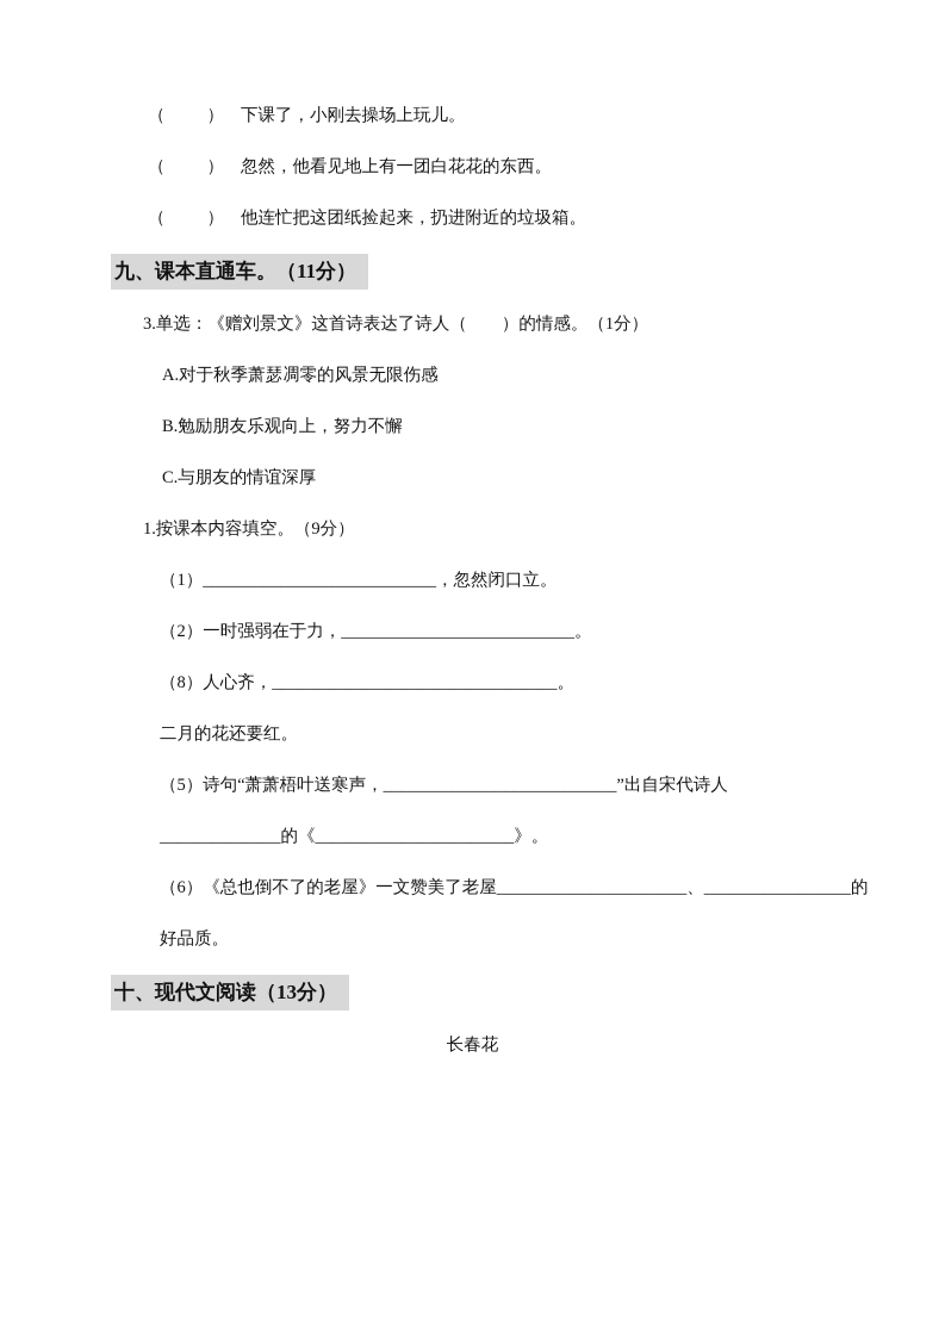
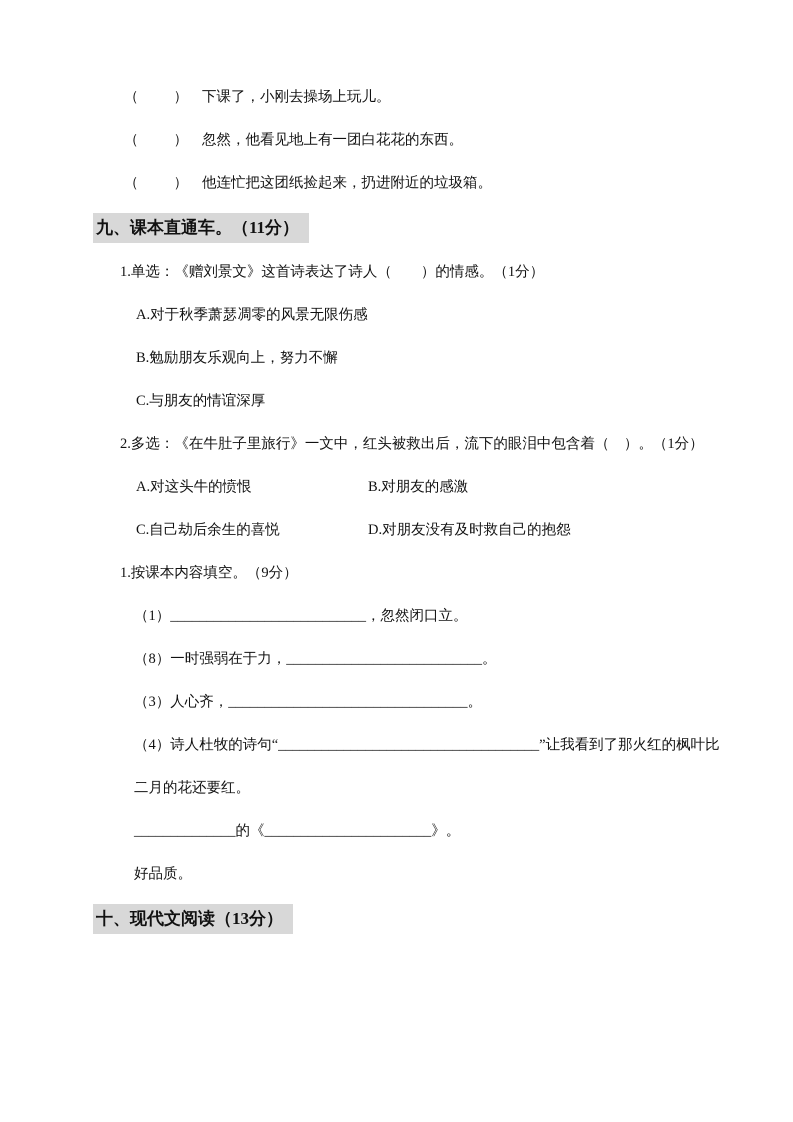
  （ ） 下课了，小刚去操场上玩儿。
  （ ） 忽然，他看见地上有一团白花花的东西。
  （ ） 他连忙把这团纸捡起来，扔进附近的垃圾箱。
  九、课本直通车。（11分）
- 3.单选：《赠刘景文》这首诗表达了诗人（ ）的情感。（1分）
+ 1.单选：《赠刘景文》这首诗表达了诗人（ ）的情感。（1分）
  A.对于秋季萧瑟凋零的风景无限伤感
  B.勉励朋友乐观向上，努力不懈
  C.与朋友的情谊深厚
+ 2.多选：《在牛肚子里旅行》一文中，红头被救出后，流下的眼泪中包含着（ ）。（1分）
+ A.对这头牛的愤恨 B.对朋友的感激
+ C.自己劫后余生的喜悦 D.对朋友没有及时救自己的抱怨
  1.按课本内容填空。（9分）
  （1）___________________________，忽然闭口立。
- （2）一时强弱在于力，___________________________。
+ （8）一时强弱在于力，___________________________。
- （8）人心齐，_________________________________。
+ （3）人心齐，_________________________________。
+ （4）诗人杜牧的诗句“____________________________________”让我看到了那火红的枫叶比
  二月的花还要红。
- （5）诗句“萧萧梧叶送寒声，___________________________”出自宋代诗人
  ______________的《_______________________》。
- （6）《总也倒不了的老屋》一文赞美了老屋______________________、_________________的
  好品质。
  十、现代文阅读（13分）
- 长春花
